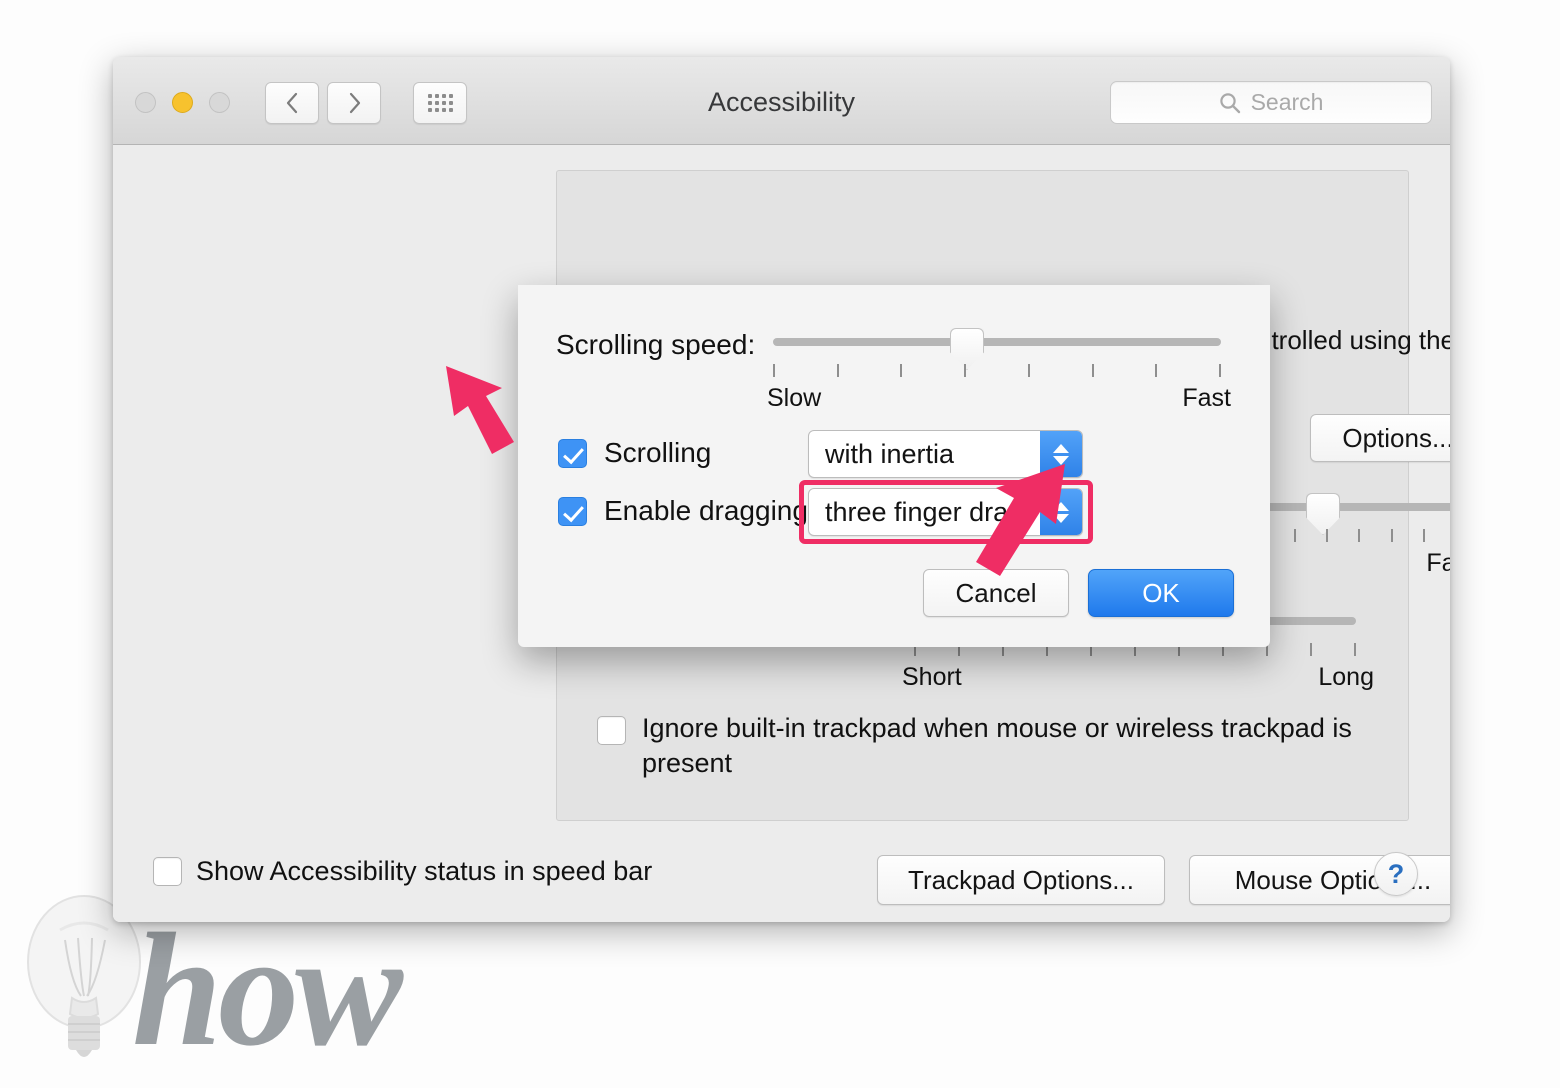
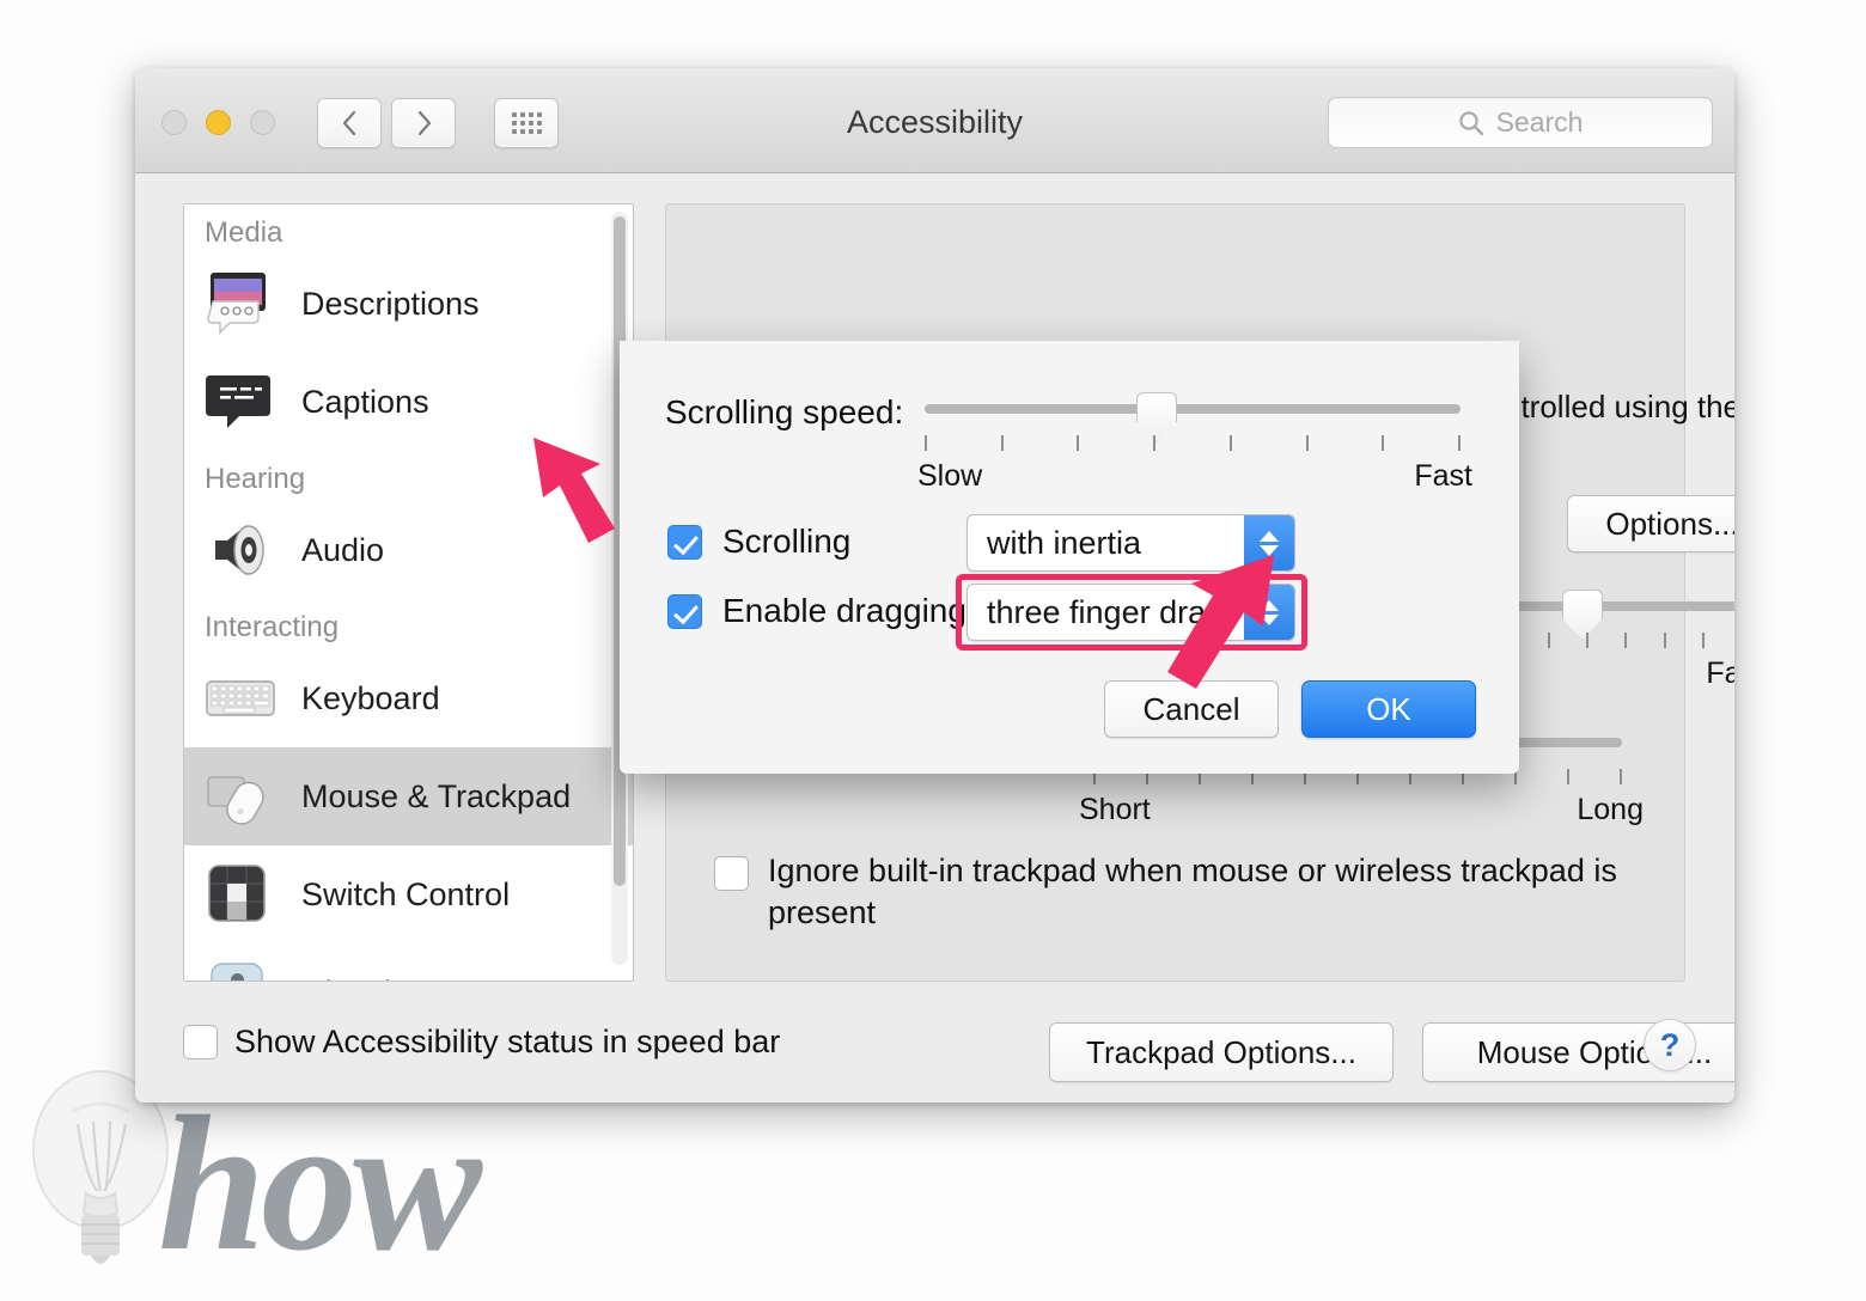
  how
  Accessibility
  Search
+ Media
+ Descriptions
+ Captions
+ Hearing
+ Audio
+ Interacting
+ Keyboard
+ Mouse & Trackpad
+ Switch Control
  trolled using the
  Options..
  Short
  Long
  Ignore built-in trackpad when mouse or wireless trackpad is present
  Trackpad Options...
  Mouse Opti..
  Show Accessibility status in speed bar
  ?
  Scrolling speed:
  Slow
  Fast
  Scrolling
  with inertia
  Enable dragging
  three finger dra
  Cancel
  OK
